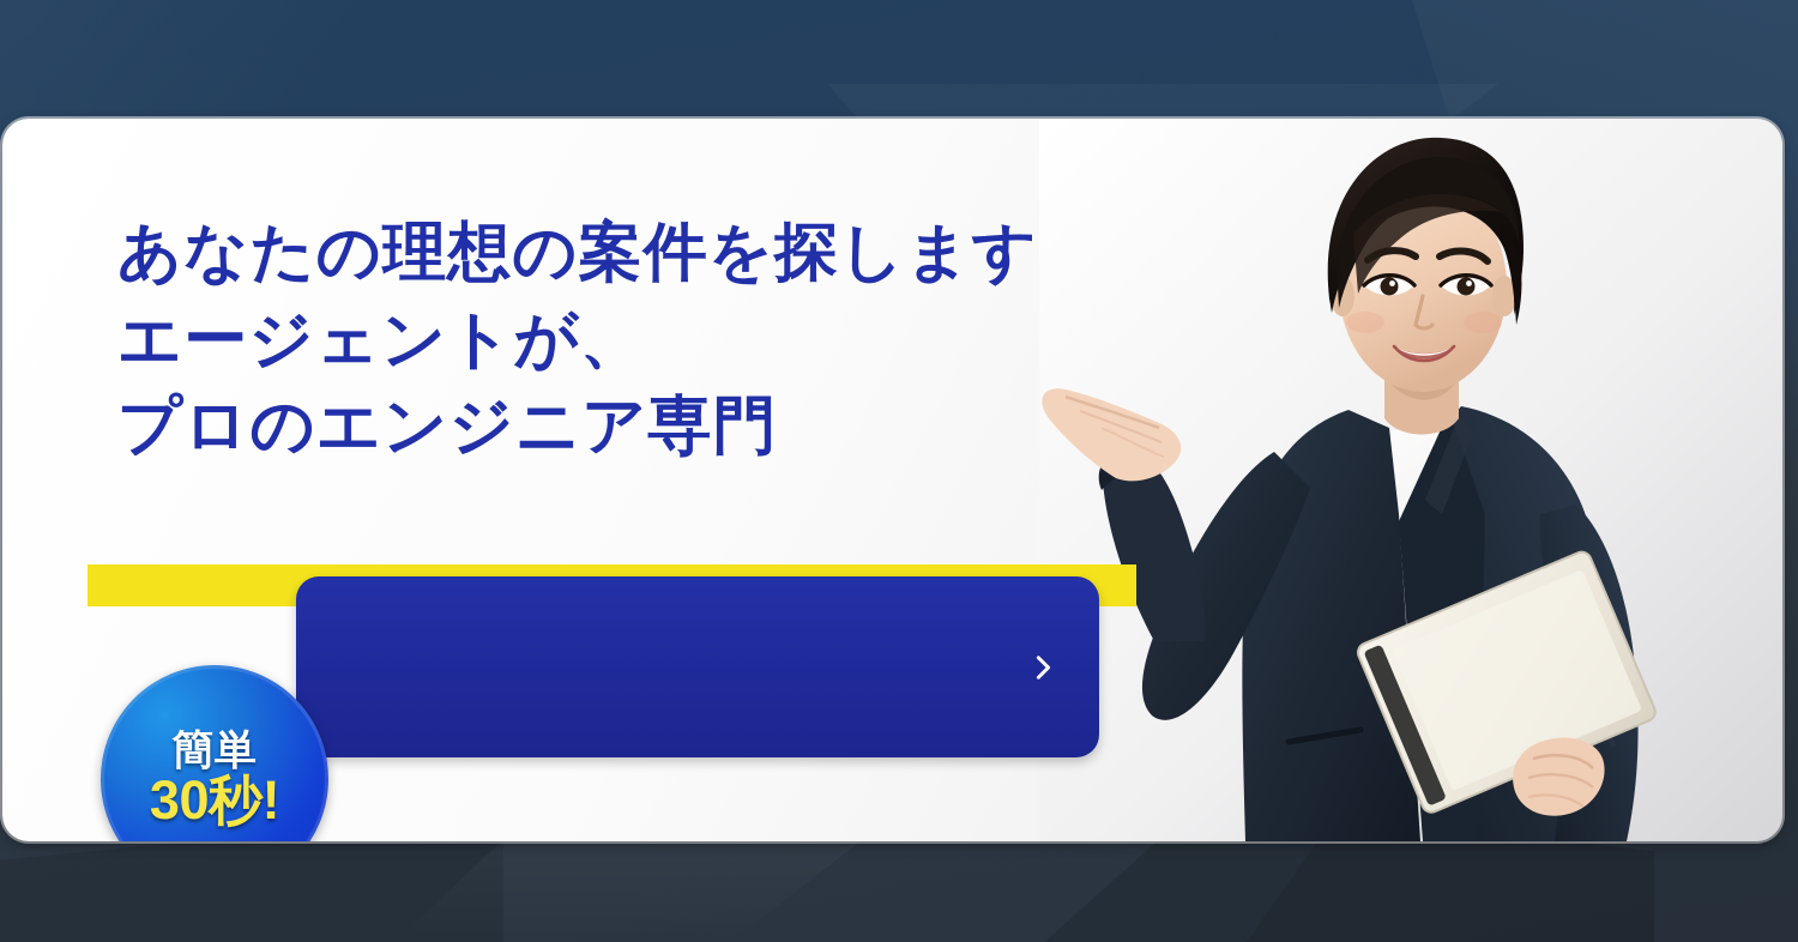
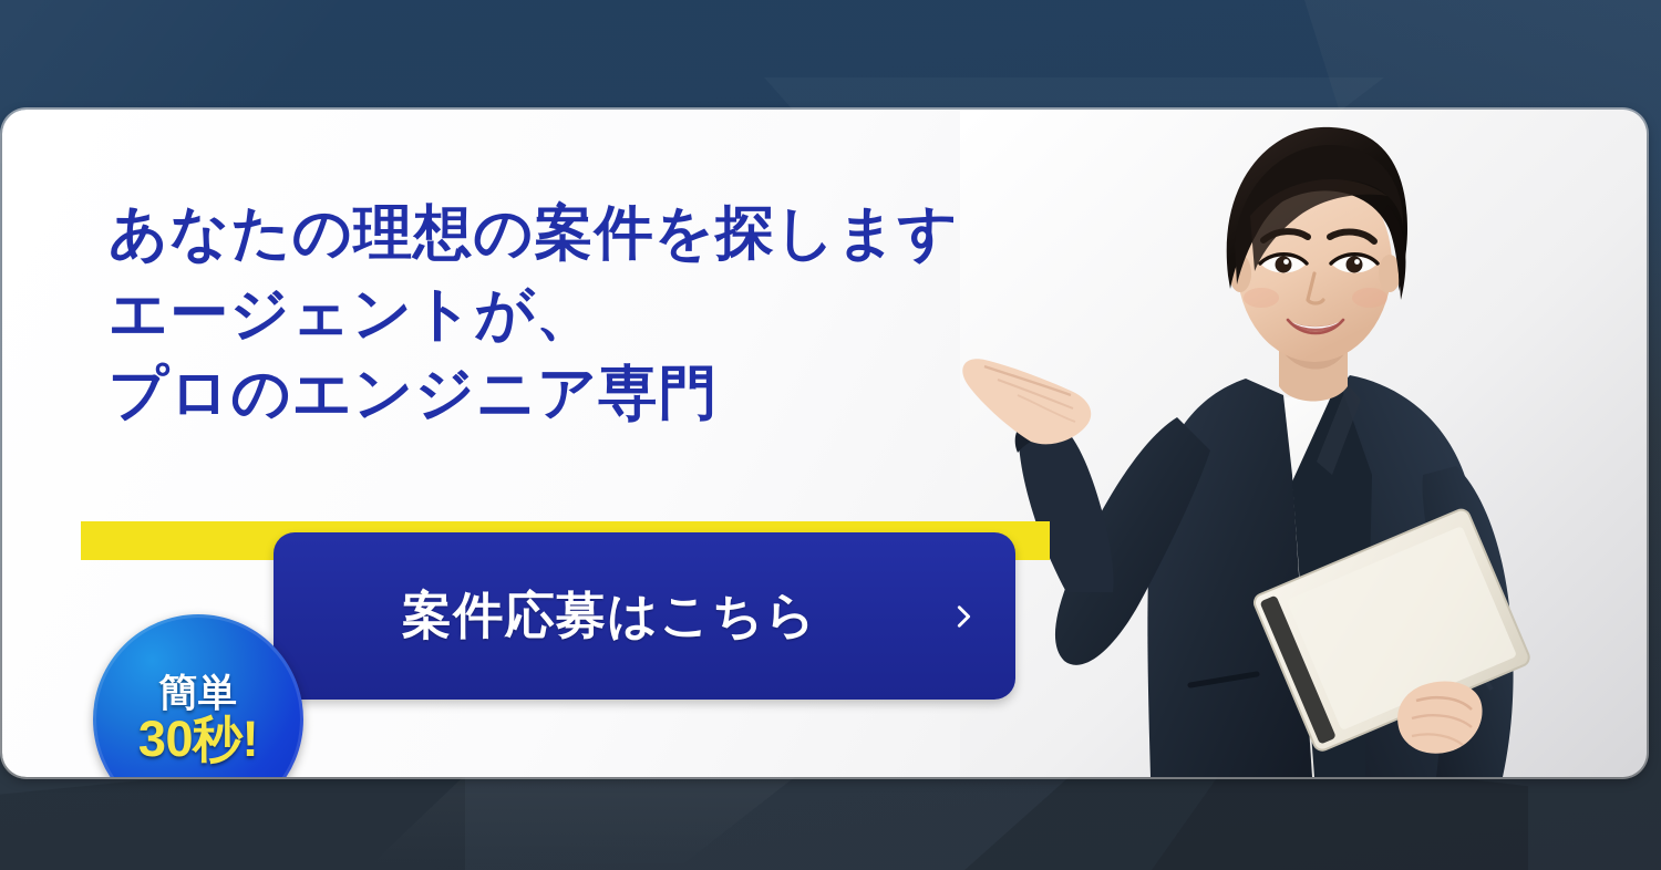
  あなたの理想の案件を探します
  エージェントが、
  プロのエンジニア専門
+ 案件応募はこちら
  簡単
  30秒!
